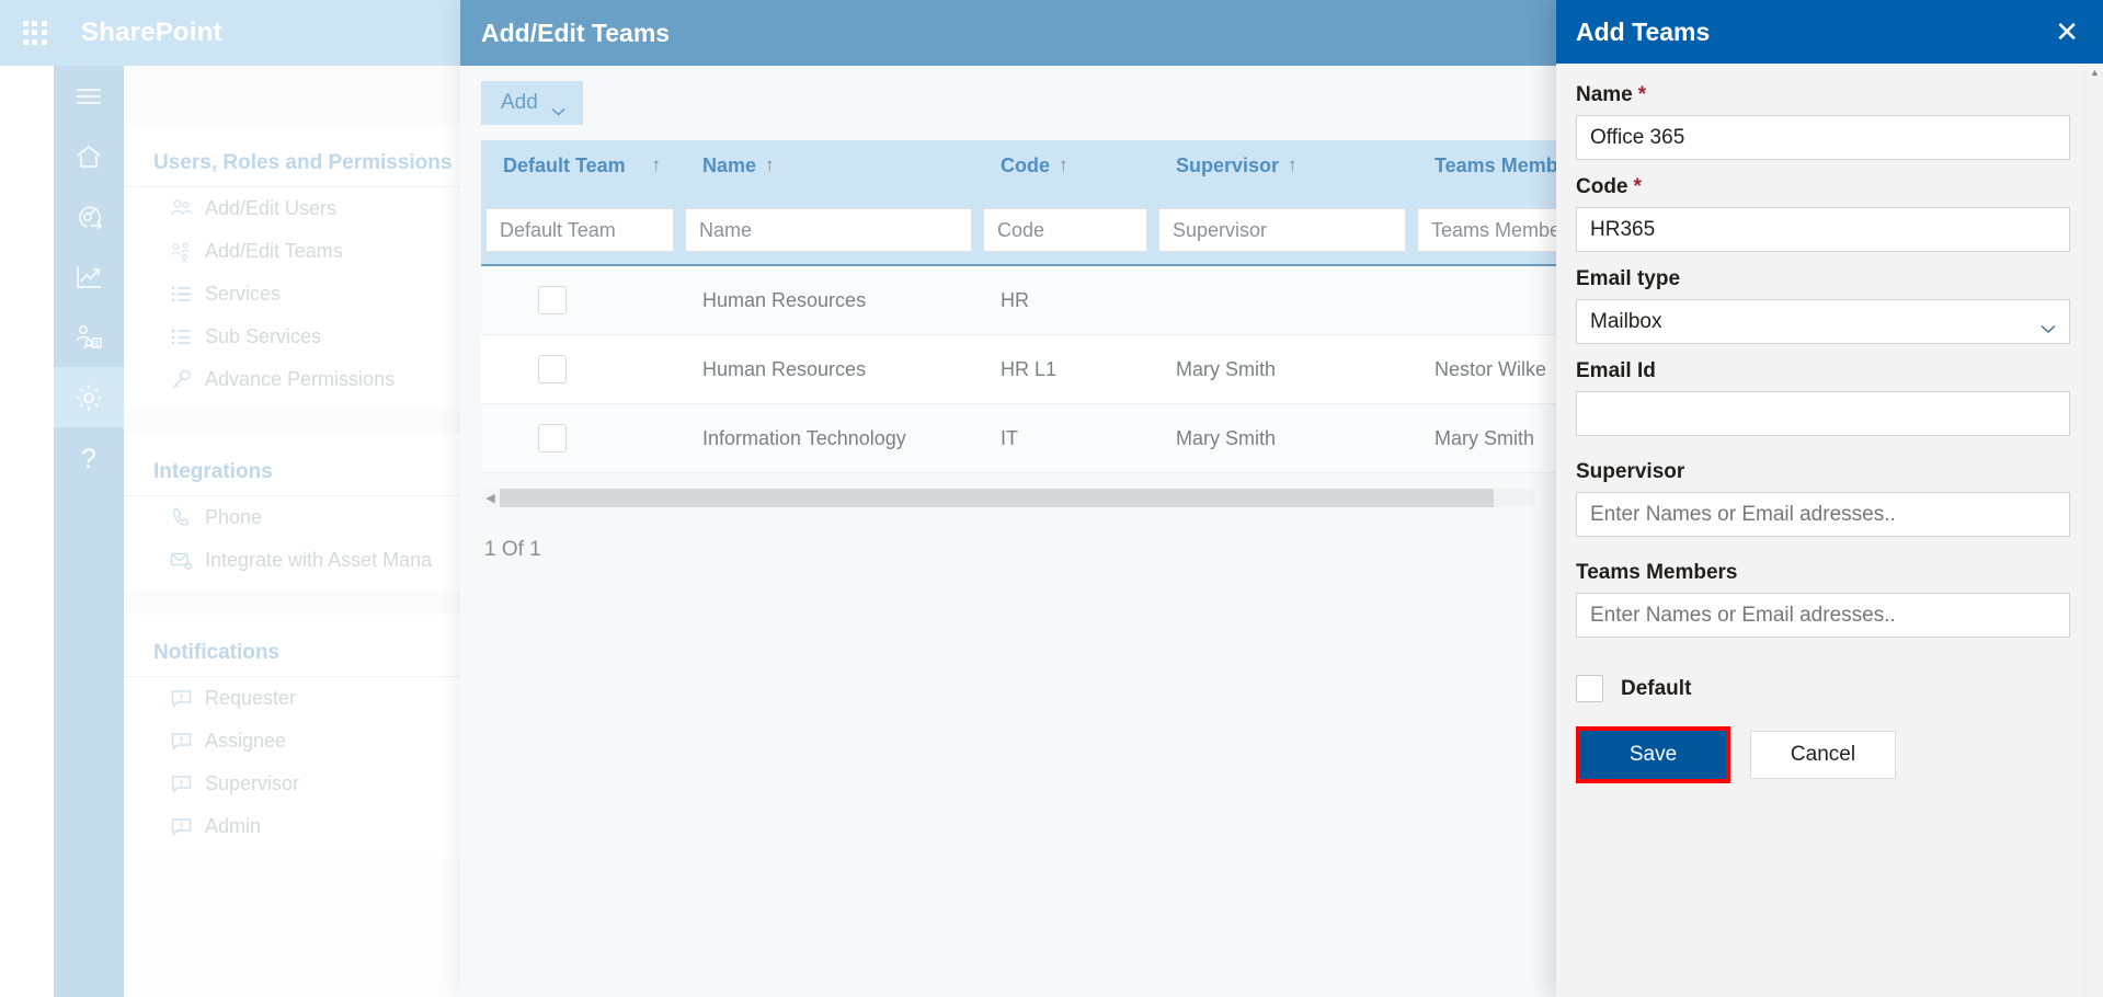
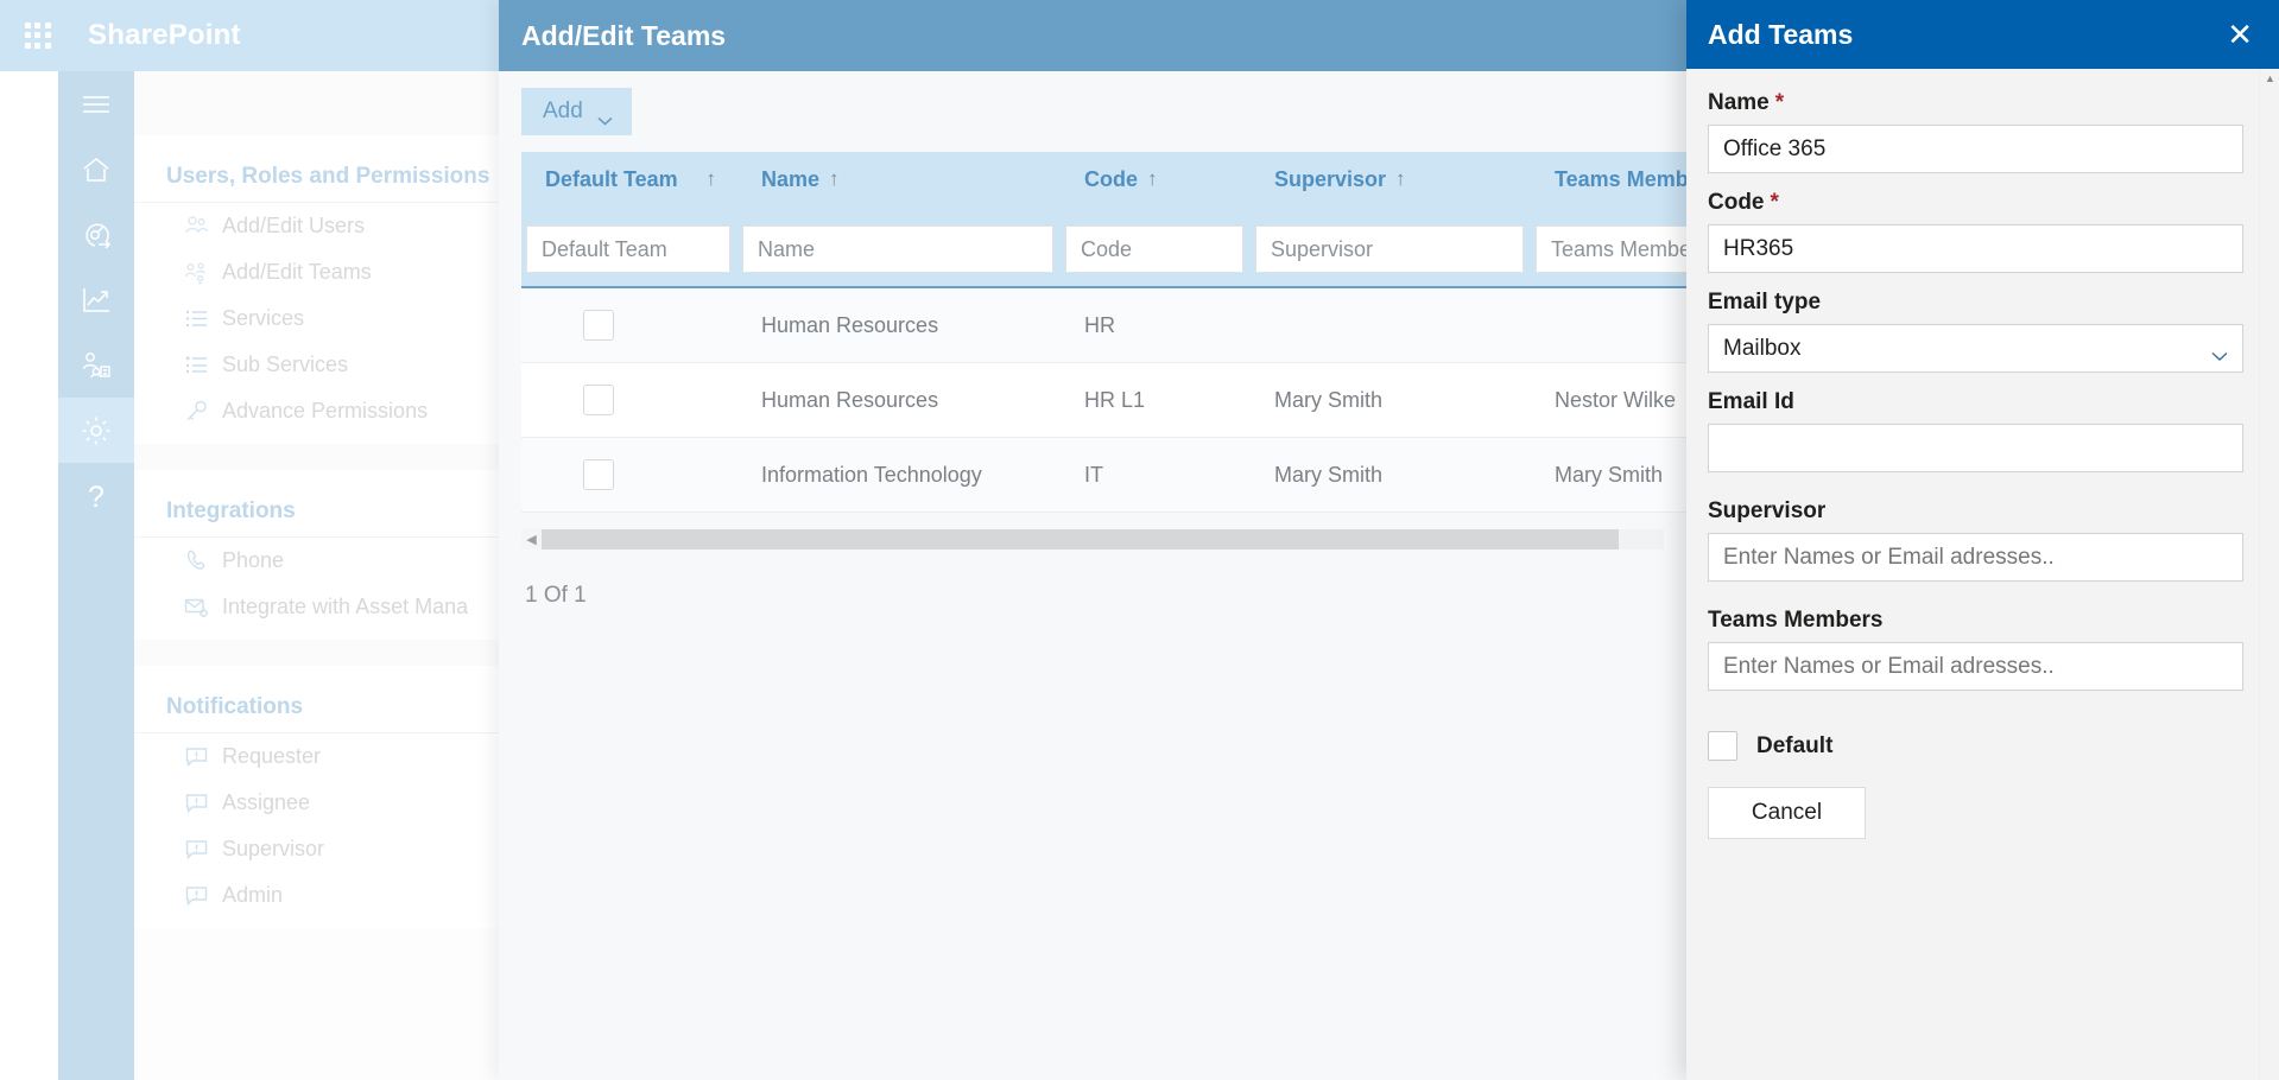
  SharePoint
  ?
  Users, Roles and Permissions
  Add/Edit Users
  Add/Edit Teams
  Services
  Sub Services
  Advance Permissions
  Integrations
  Phone
  Integrate with Asset Mana
  Notifications
  Requester
  Assignee
  Supervisor
  Admin
  Add/Edit Teams
  Add
  Default Team ↑	Name ↑	Code ↑	Supervisor ↑	Teams Memb
  Default Team	Name	Code	Supervisor	Teams Memb
  	Human Resources	HR
  	Human Resources	HR L1	Mary Smith	Nestor Wilke
  	Information Technology	IT	Mary Smith	Mary Smith
  ◀
  1 Of 1
  Add Teams
  ✕
  Name
  *
  Office 365
  Code
  *
  HR365
  Email type
  Mailbox
  Email Id
  Supervisor
  Enter Names or Email adresses..
  Teams Members
  Enter Names or Email adresses..
  Default
- Save
  Cancel
  ▲
